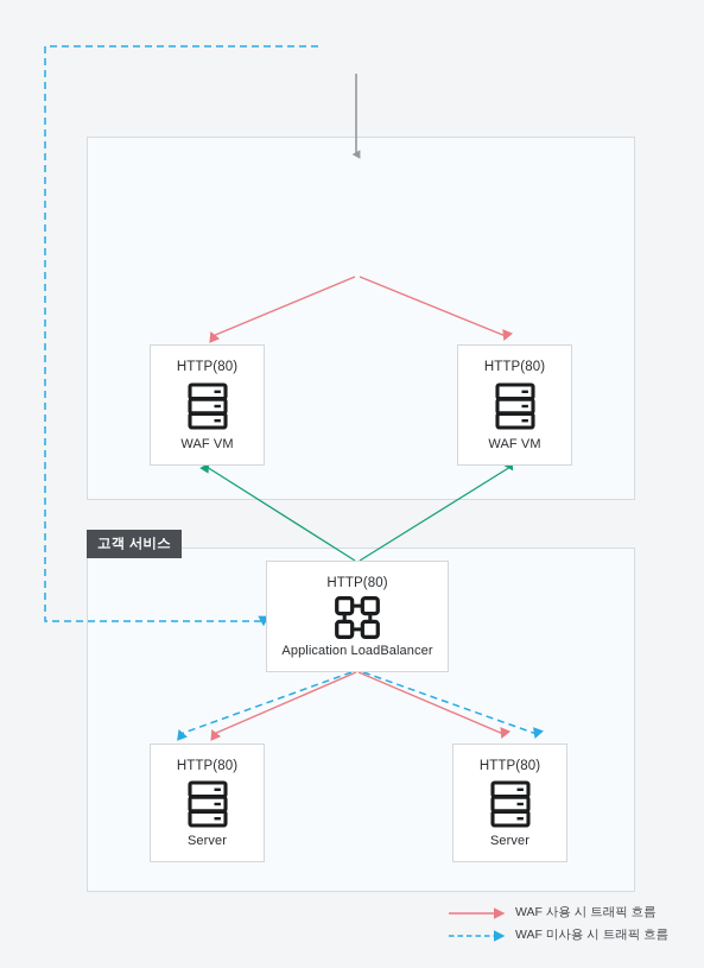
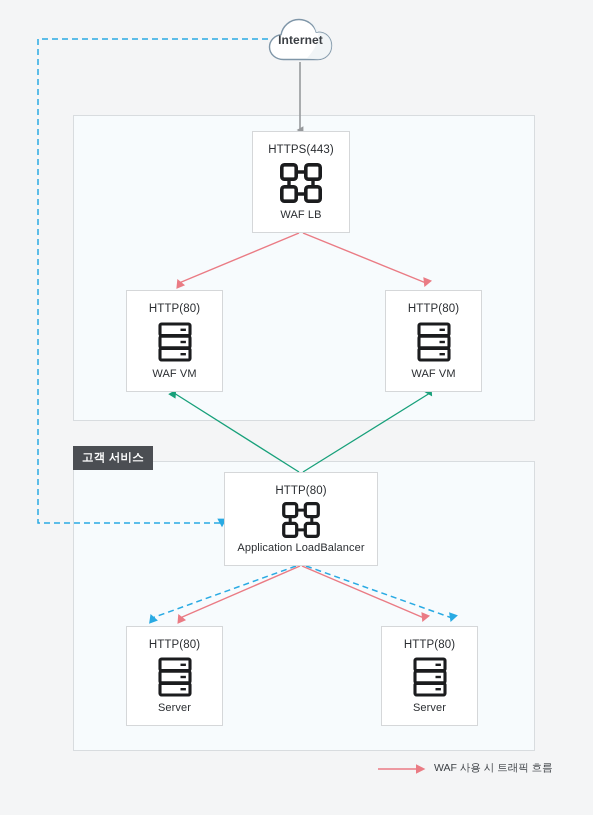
  고객 서비스
+ Internet
+ HTTPS(443)
+ WAF LB
  HTTP(80)
  WAF VM
  HTTP(80)
  WAF VM
  HTTP(80)
  Application LoadBalancer
  HTTP(80)
  Server
  HTTP(80)
  Server
  WAF 사용 시 트래픽 흐름
- WAF 미사용 시 트래픽 흐름
